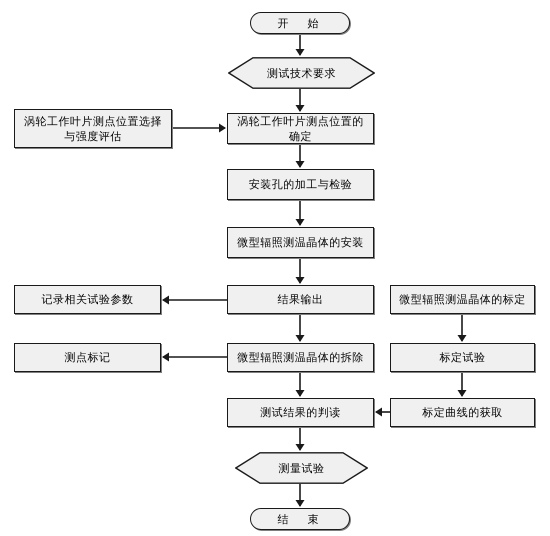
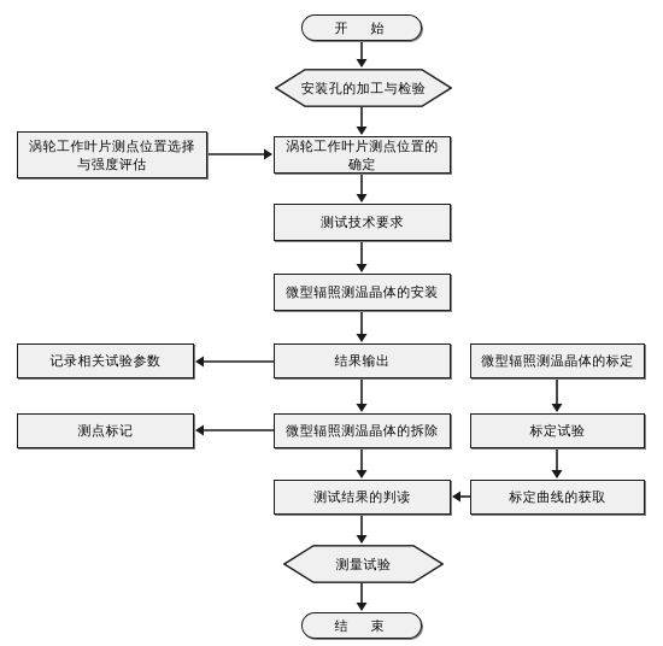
  开 始
- 测试技术要求
+ 安装孔的加工与检验
  涡轮工作叶片测点位置选择
  与强度评估
  涡轮工作叶片测点位置的确定
- 安装孔的加工与检验
+ 测试技术要求
  微型辐照测温晶体的安装
  结果输出
  记录相关试验参数
  微型辐照测温晶体的标定
  微型辐照测温晶体的拆除
  测点标记
  标定试验
  测试结果的判读
  标定曲线的获取
  测量试验
  结 束
